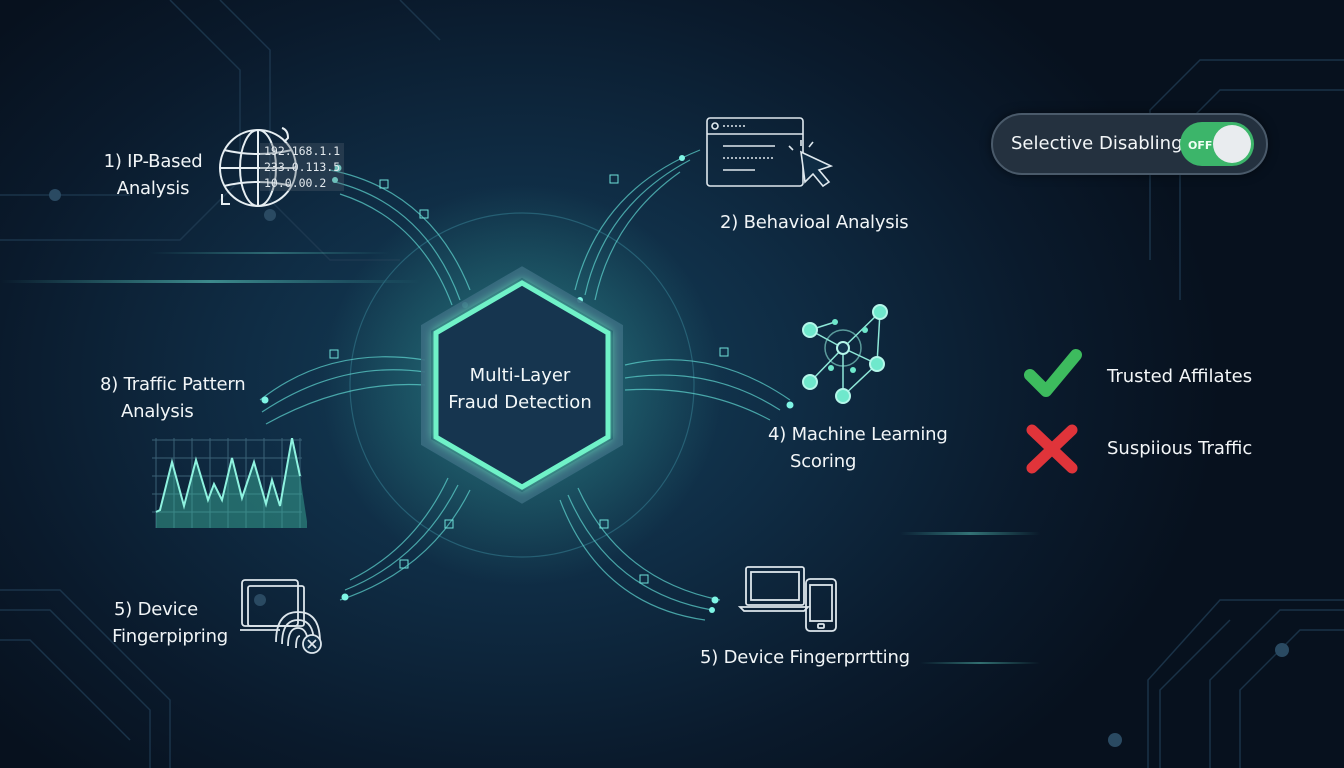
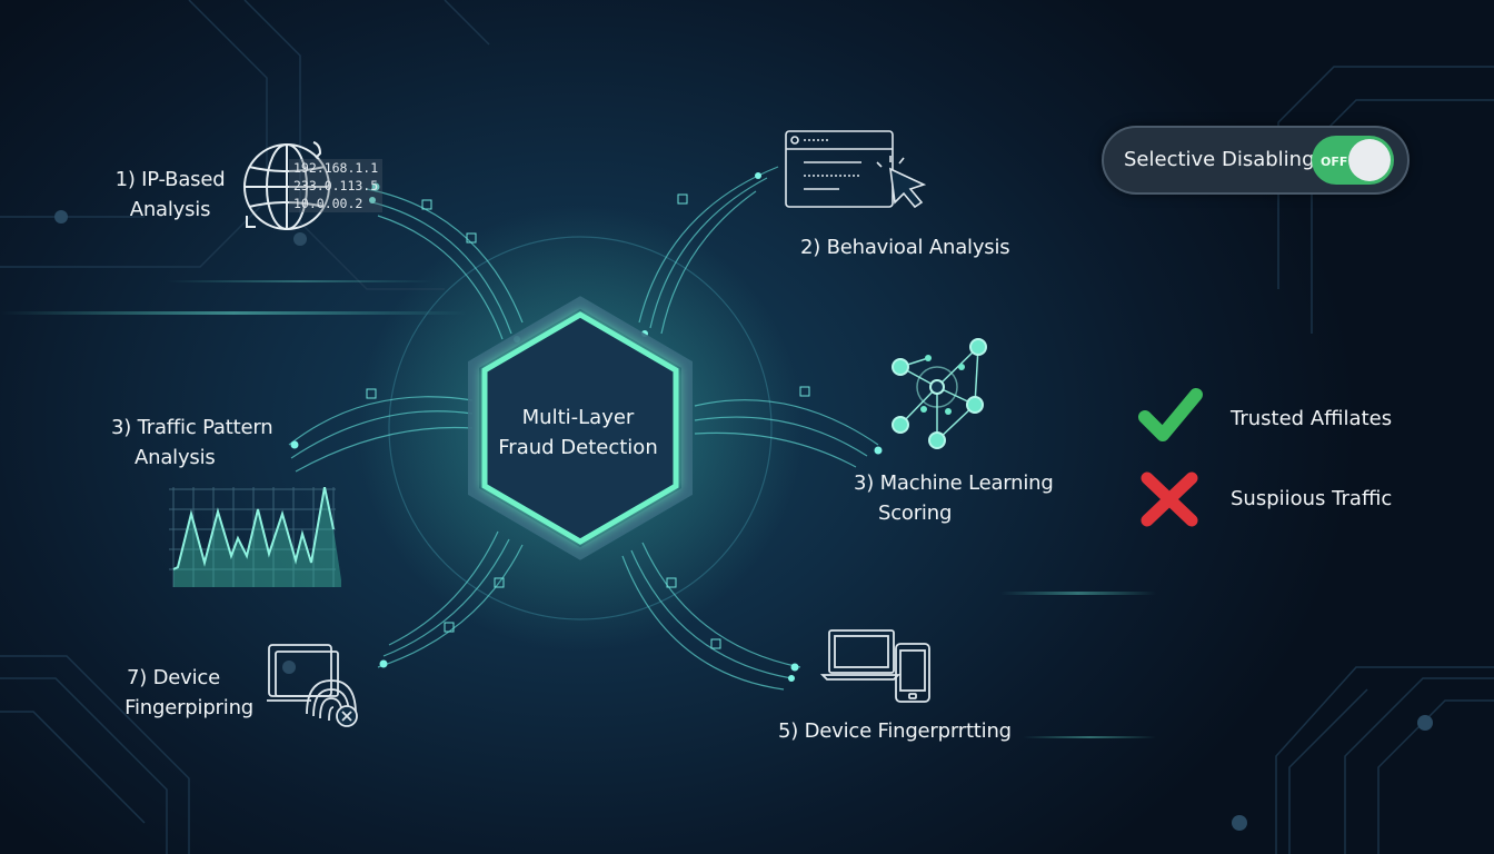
  Multi-Layer
  Fraud Detection
  1) IP-Based
  Analysis
  192.168.1.1
  233.0.113.5
  10.0.00.2
  2) Behavioal Analysis
- 8) Traffic Pattern
+ 3) Traffic Pattern
  Analysis
- 4) Machine Learning
+ 3) Machine Learning
  Scoring
- 5) Device
+ 7) Device
  Fingerpipring
  5) Device Fingerprrtting
  Selective Disabling
  OFF
  Trusted Affilates
  Suspiious Traffic
